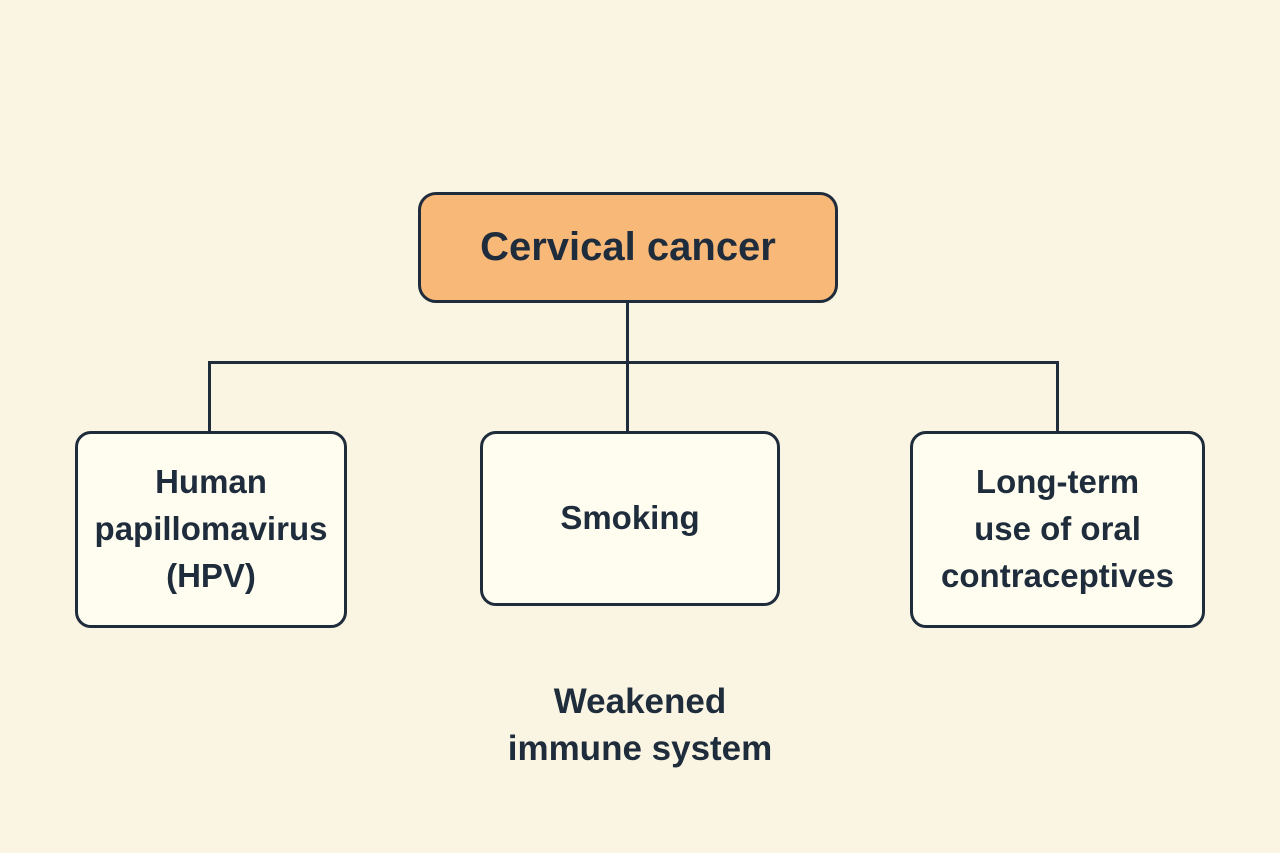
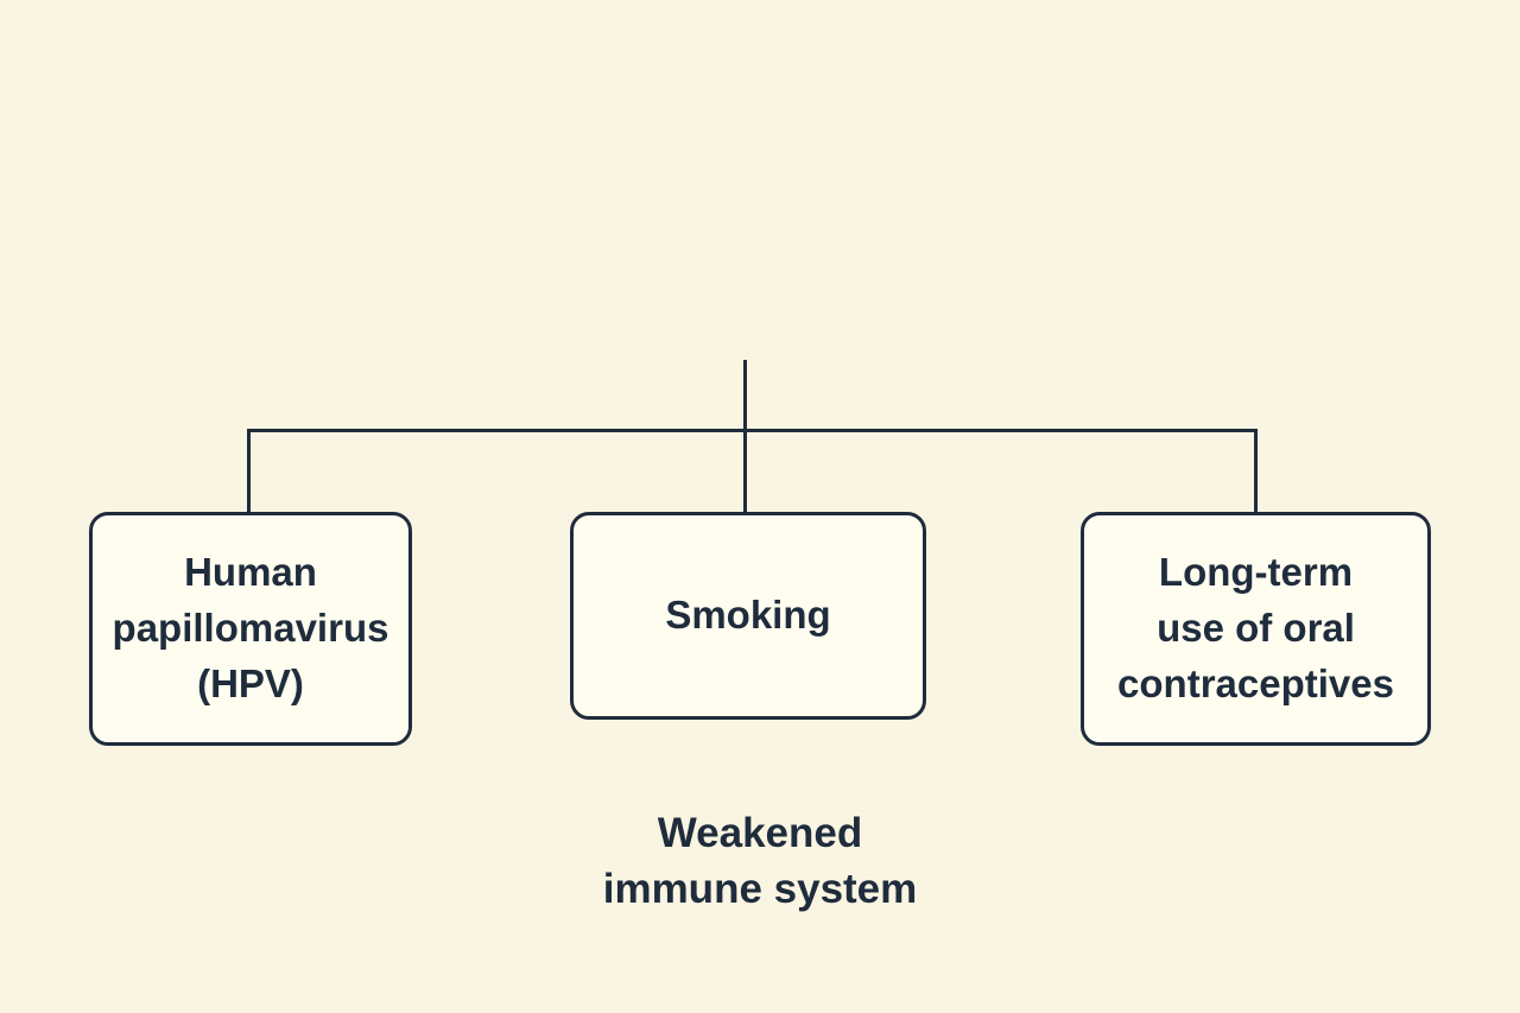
- Cervical cancer
  Human
  papillomavirus
  (HPV)
  Smoking
  Long-term
  use of oral
  contraceptives
  Weakened
  immune system
